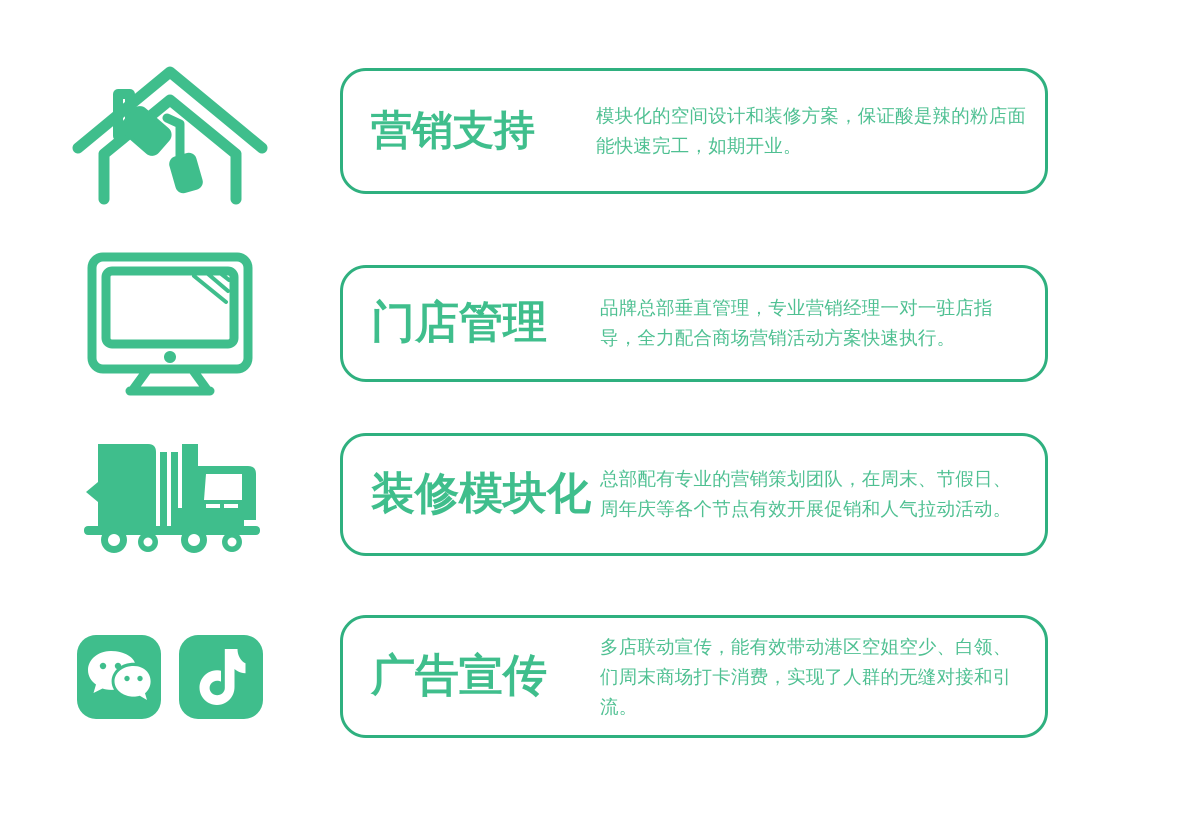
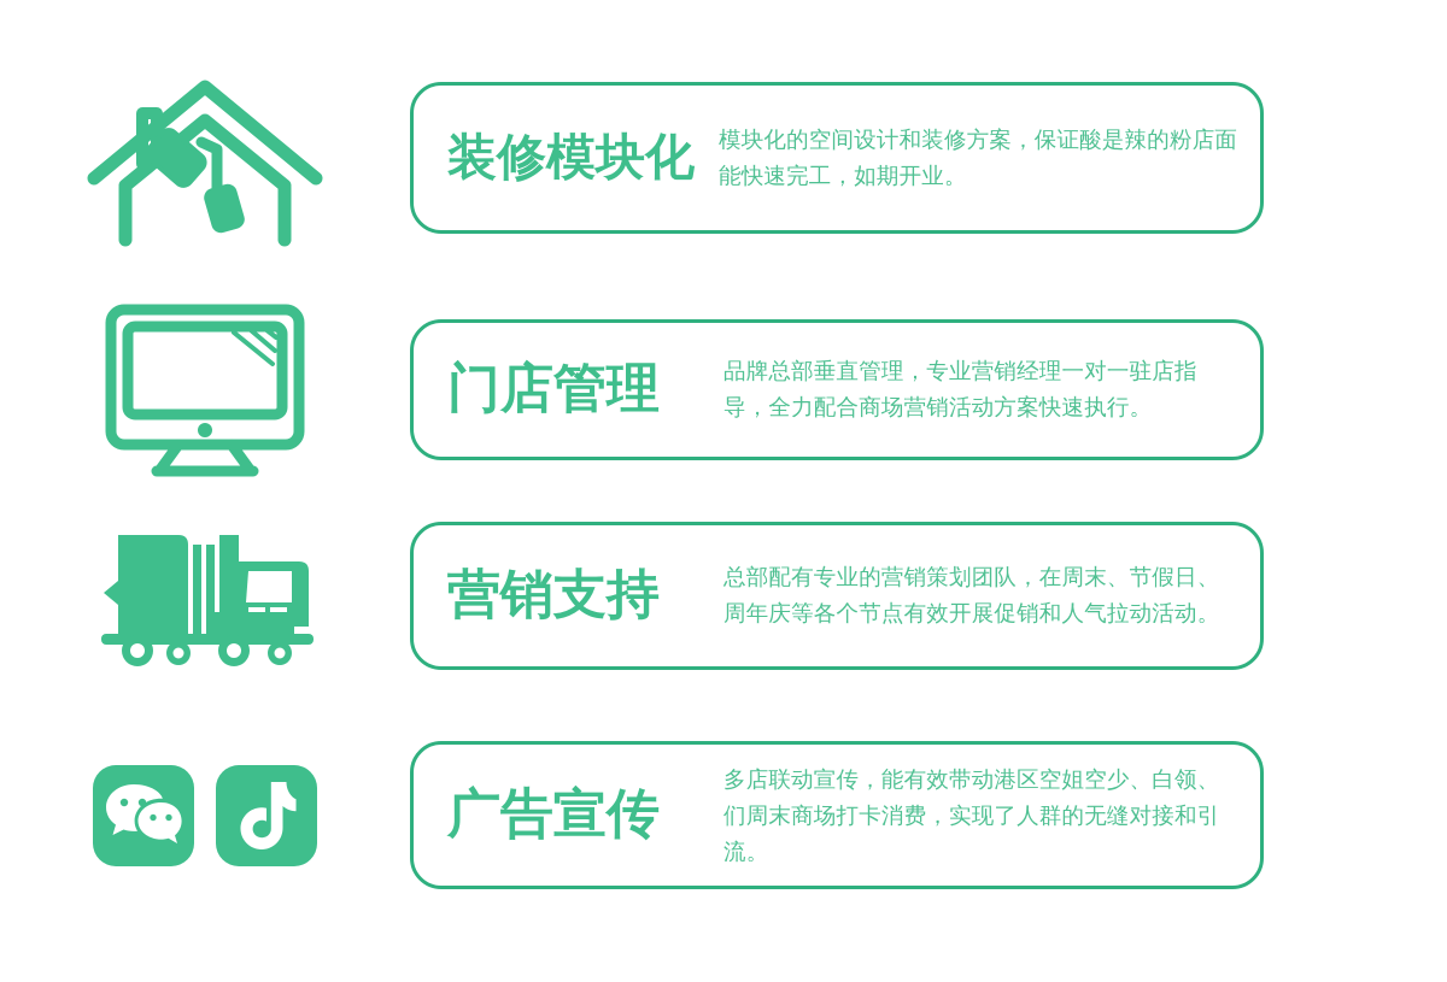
- 营销支持
+ 装修模块化
  模块化的空间设计和装修方案，保证酸是辣的粉店面能快速完工，如期开业。
  门店管理
  品牌总部垂直管理，专业营销经理一对一驻店指导，全力配合商场营销活动方案快速执行。
- 装修模块化
+ 营销支持
  总部配有专业的营销策划团队，在周末、节假日、周年庆等各个节点有效开展促销和人气拉动活动。
  广告宣传
  多店联动宣传，能有效带动港区空姐空少、白领、们周末商场打卡消费，实现了人群的无缝对接和引流。
